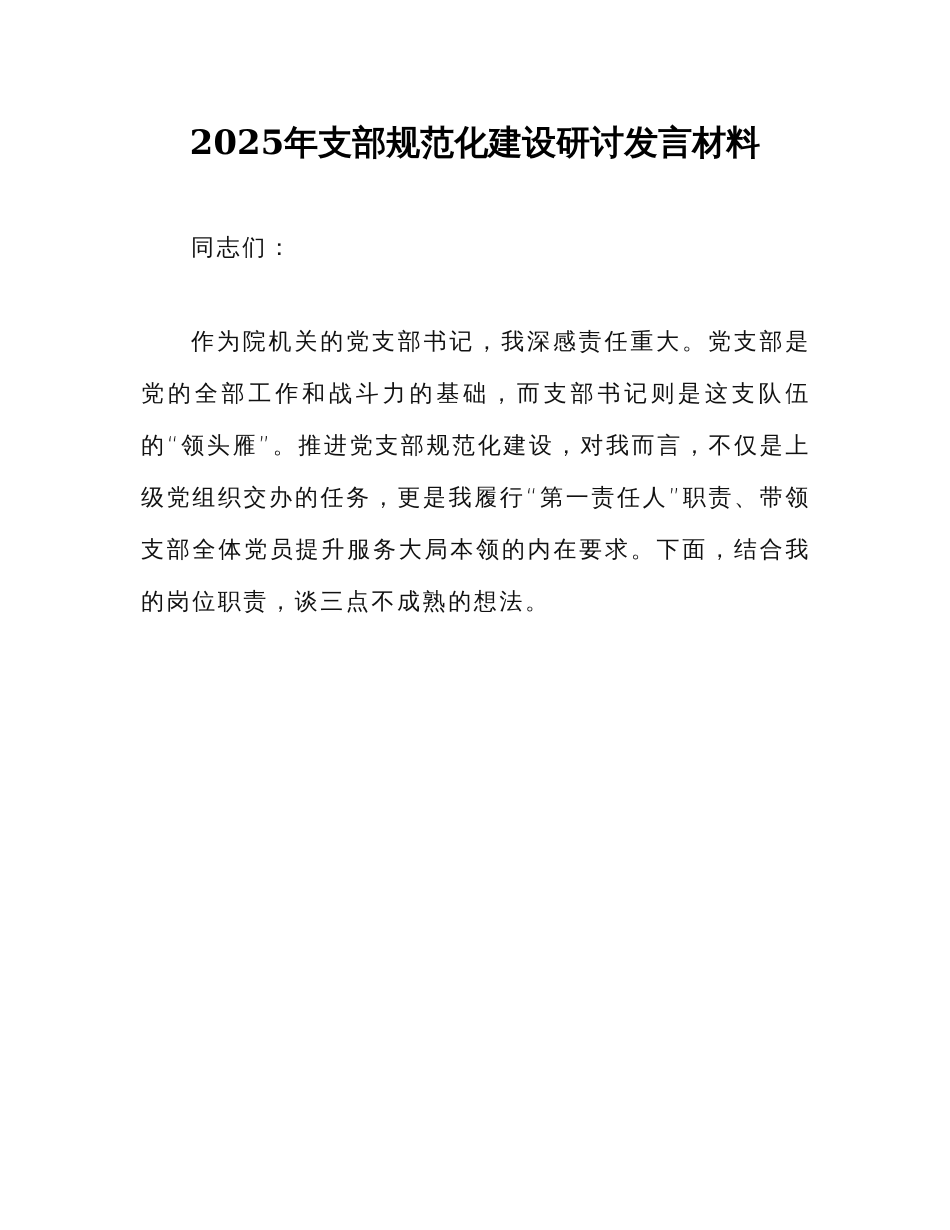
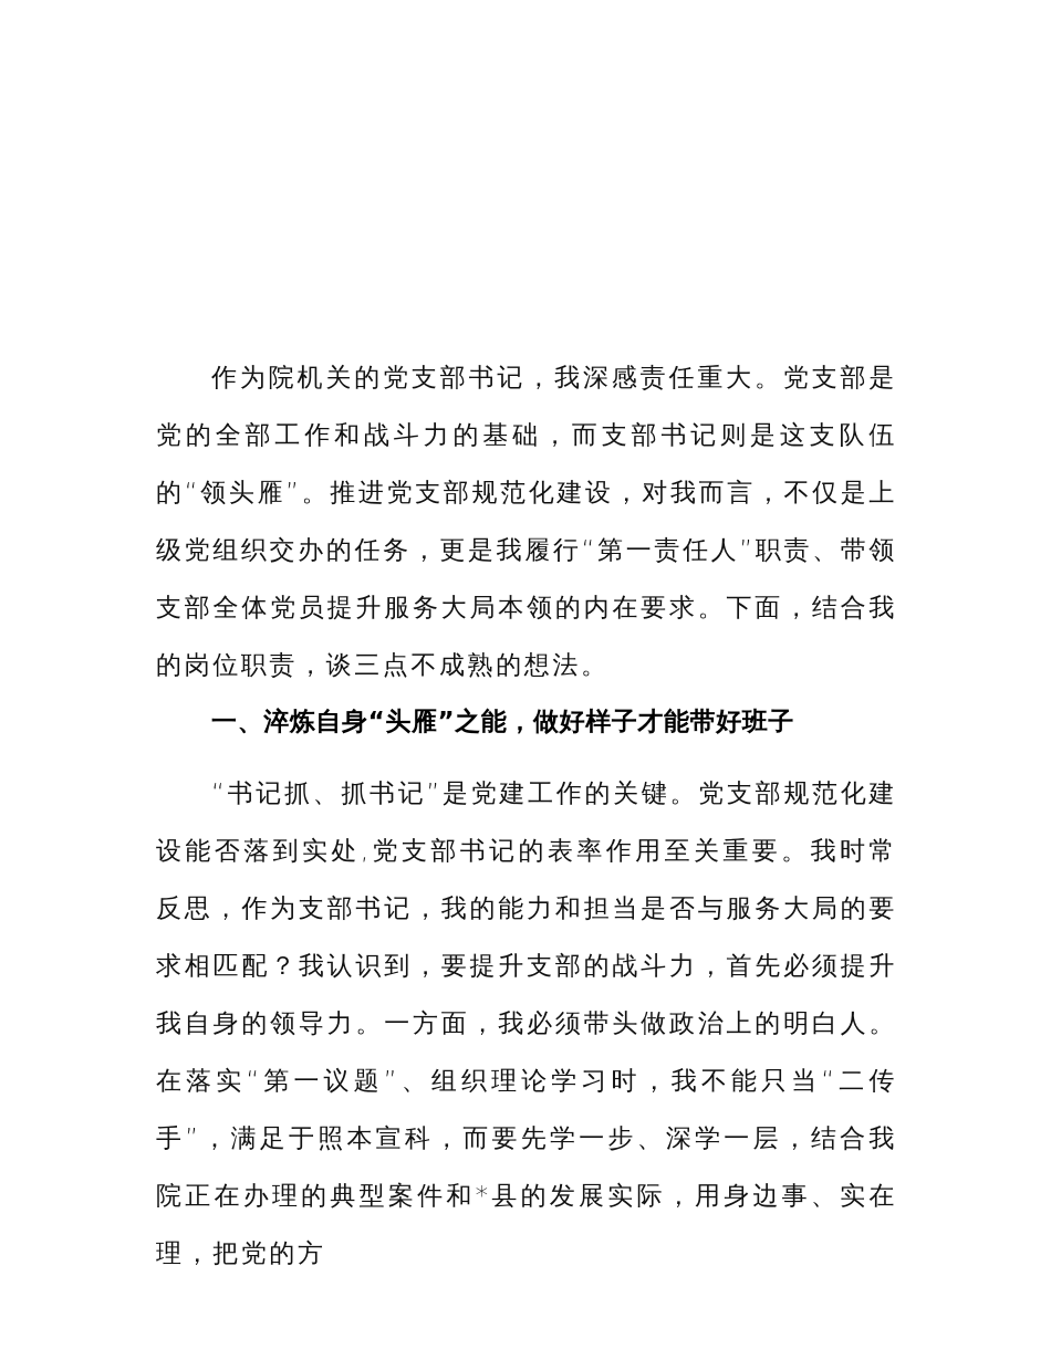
- 2025年支部规范化建设研讨发言材料
- 同志们：
  作为院机关的党支部书记，我深感责任重大。党支部是党的全部工作和战斗力的基础，而支部书记则是这支队伍的“领头雁”。推进党支部规范化建设，对我而言，不仅是上级党组织交办的任务，更是我履行“第一责任人”职责、带领支部全体党员提升服务大局本领的内在要求。下面，结合我的岗位职责，谈三点不成熟的想法。
+ 一、淬炼自身“头雁”之能，做好样子才能带好班子
+ “书记抓、抓书记”是党建工作的关键。党支部规范化建设能否落到实处,党支部书记的表率作用至关重要。我时常反思，作为支部书记，我的能力和担当是否与服务大局的要求相匹配？我认识到，要提升支部的战斗力，首先必须提升我自身的领导力。一方面，我必须带头做政治上的明白人。在落实“第一议题”、组织理论学习时，我不能只当“二传手”，满足于照本宣科，而要先学一步、深学一层，结合我院正在办理的典型案件和*县的发展实际，用身边事、实在理，把党的方
